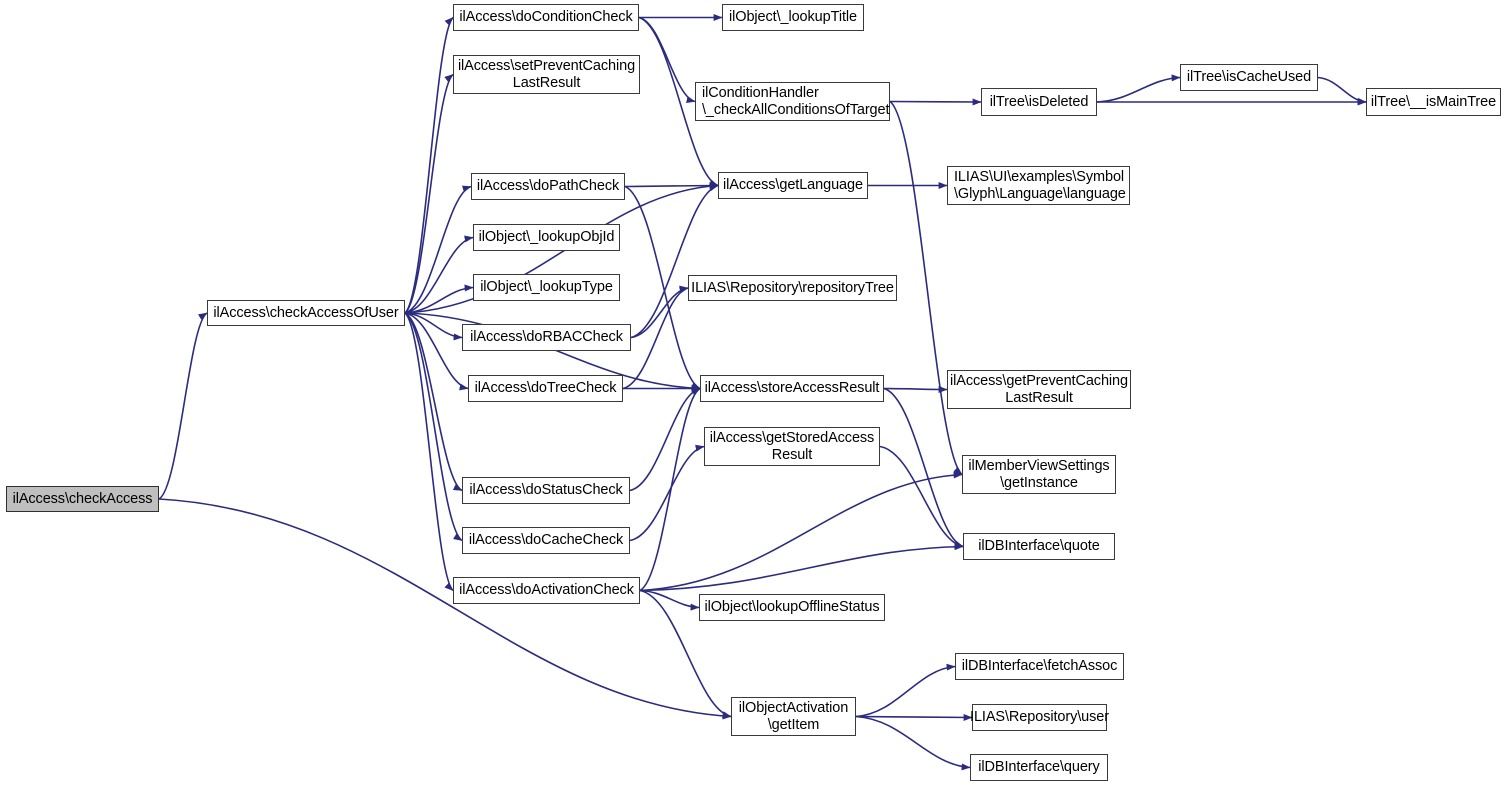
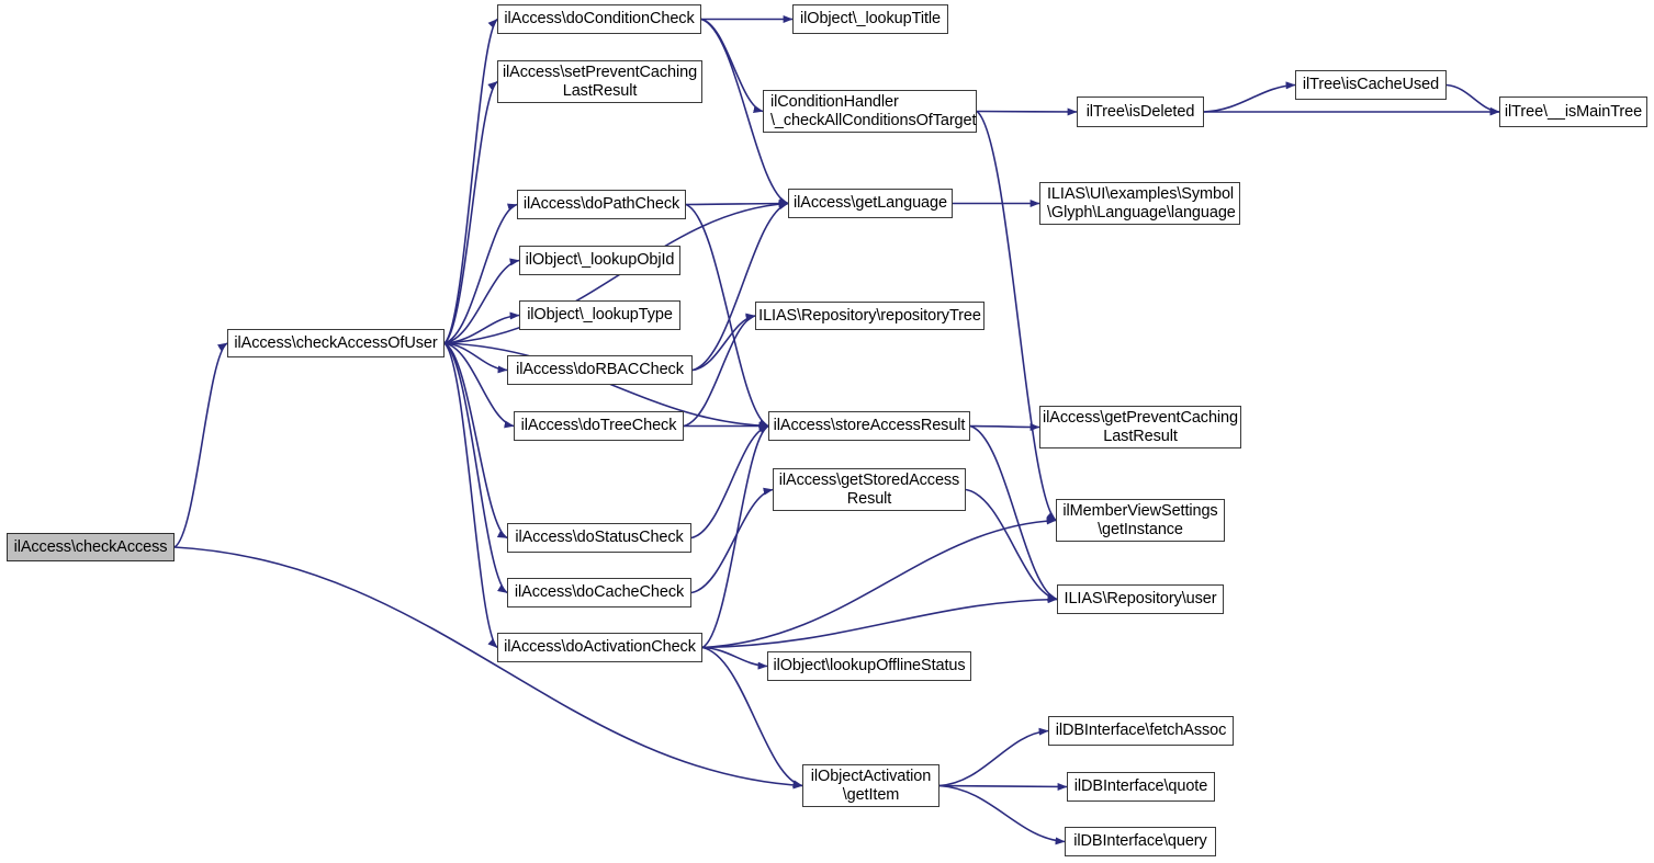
  ilAccess\checkAccess
  ilAccess\checkAccessOfUser
  ilAccess\doConditionCheck
  ilAccess\setPreventCaching
  LastResult
  ilAccess\doPathCheck
  ilObject\_lookupObjId
  ilObject\_lookupType
  ilAccess\doRBACCheck
  ilAccess\doTreeCheck
  ilAccess\doStatusCheck
  ilAccess\doCacheCheck
  ilAccess\doActivationCheck
  ilObject\_lookupTitle
  ilConditionHandler
  \_checkAllConditionsOfTarget
  ilAccess\getLanguage
  ILIAS\Repository\repositoryTree
  ilAccess\storeAccessResult
  ilAccess\getStoredAccess
  Result
  ilObject\lookupOfflineStatus
  ilObjectActivation
  \getItem
  ilTree\isDeleted
  ilTree\isCacheUsed
  ilTree\__isMainTree
  ILIAS\UI\examples\Symbol
  \Glyph\Language\language
  ilAccess\getPreventCaching
  LastResult
  ilMemberViewSettings
  \getInstance
- ilDBInterface\quote
+ ILIAS\Repository\user
  ilDBInterface\fetchAssoc
- ILIAS\Repository\user
+ ilDBInterface\quote
  ilDBInterface\query
